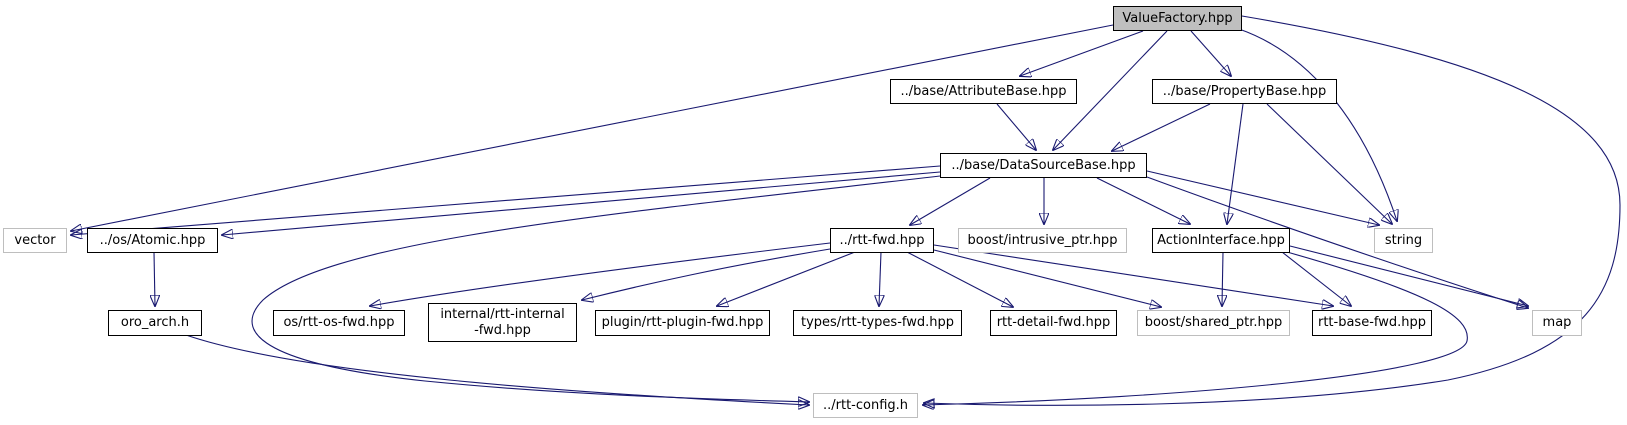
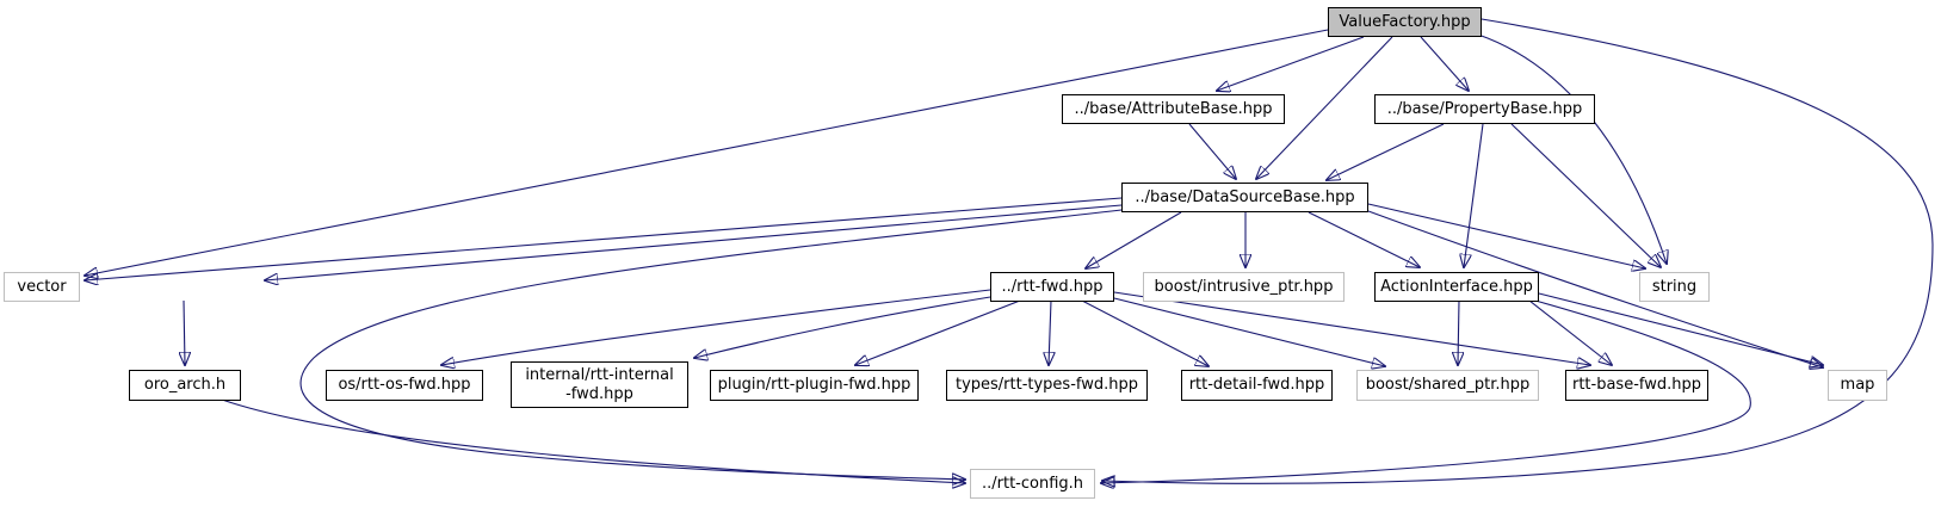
  ValueFactory.hpp
  ../base/AttributeBase.hpp
  ../base/PropertyBase.hpp
  ../base/DataSourceBase.hpp
  vector
- ../os/Atomic.hpp
  ../rtt-fwd.hpp
  boost/intrusive_ptr.hpp
  ActionInterface.hpp
  string
  oro_arch.h
  os/rtt-os-fwd.hpp
  internal/rtt-internal
  -fwd.hpp
  plugin/rtt-plugin-fwd.hpp
  types/rtt-types-fwd.hpp
  rtt-detail-fwd.hpp
  boost/shared_ptr.hpp
  rtt-base-fwd.hpp
  map
  ../rtt-config.h
